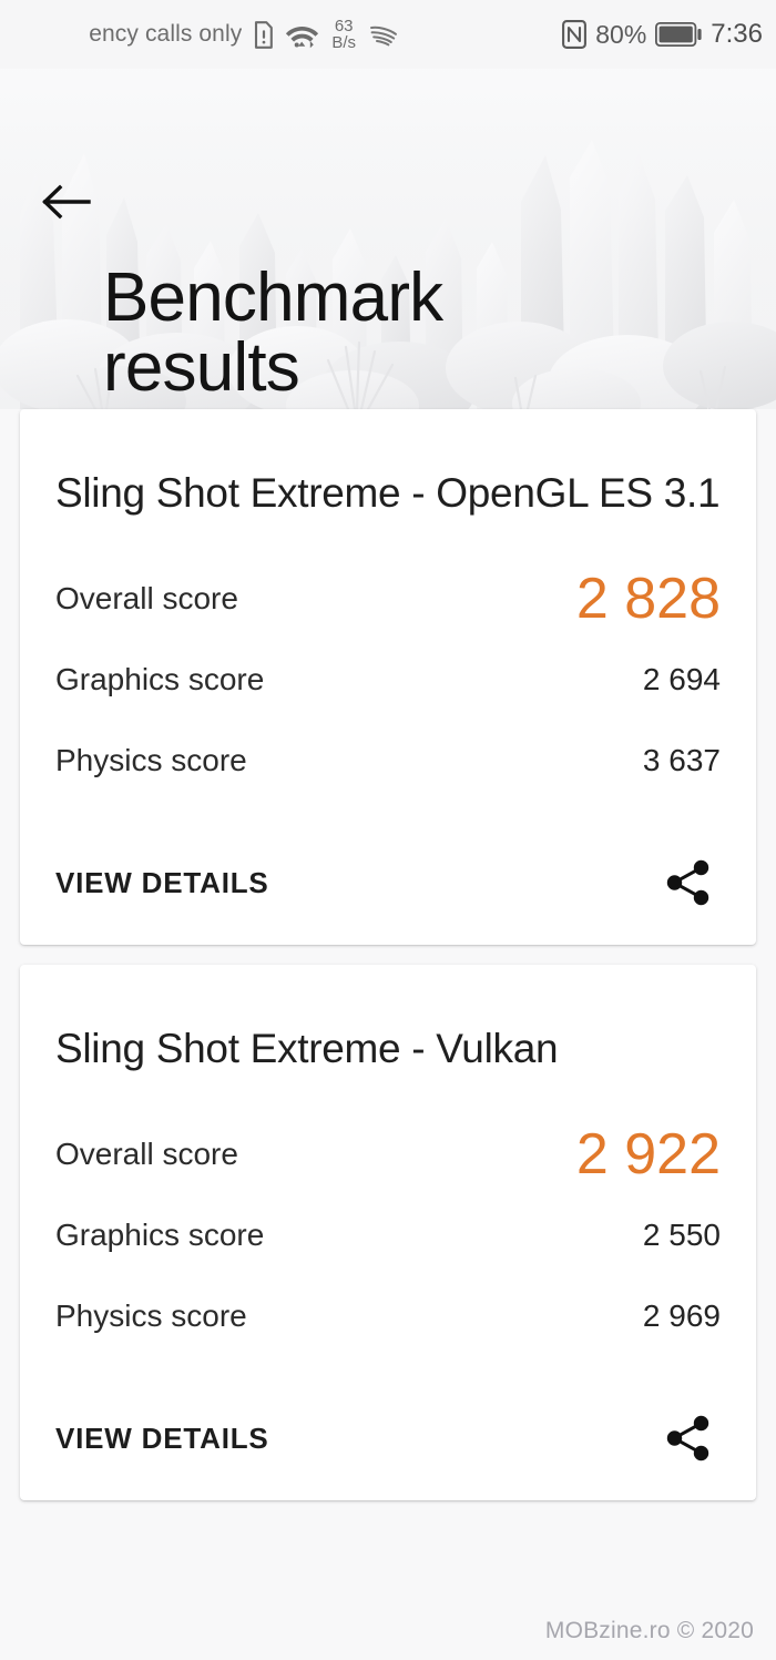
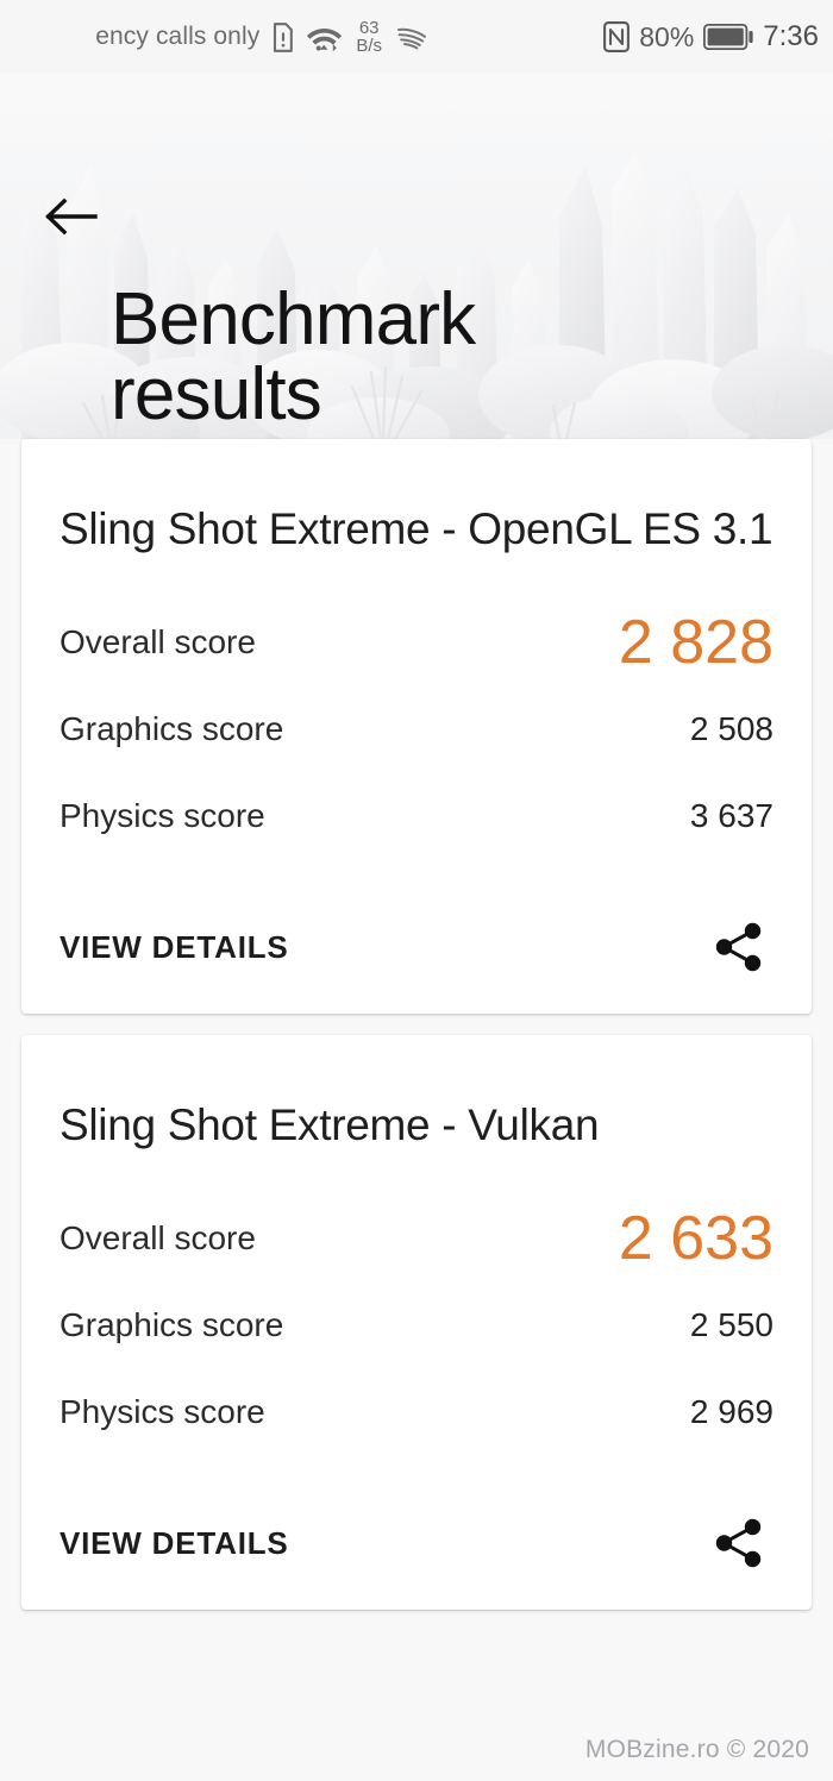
  ency calls only
  63
  B/s
  80%
  7:36
  Benchmark results
  Sling Shot Extreme - OpenGL ES 3.1
  Overall score
  2 828
  Graphics score
- 2 694
+ 2 508
  Physics score
  3 637
  VIEW DETAILS
  Sling Shot Extreme - Vulkan
  Overall score
- 2 922
+ 2 633
  Graphics score
  2 550
  Physics score
  2 969
  VIEW DETAILS
  MOBzine.ro © 2020
